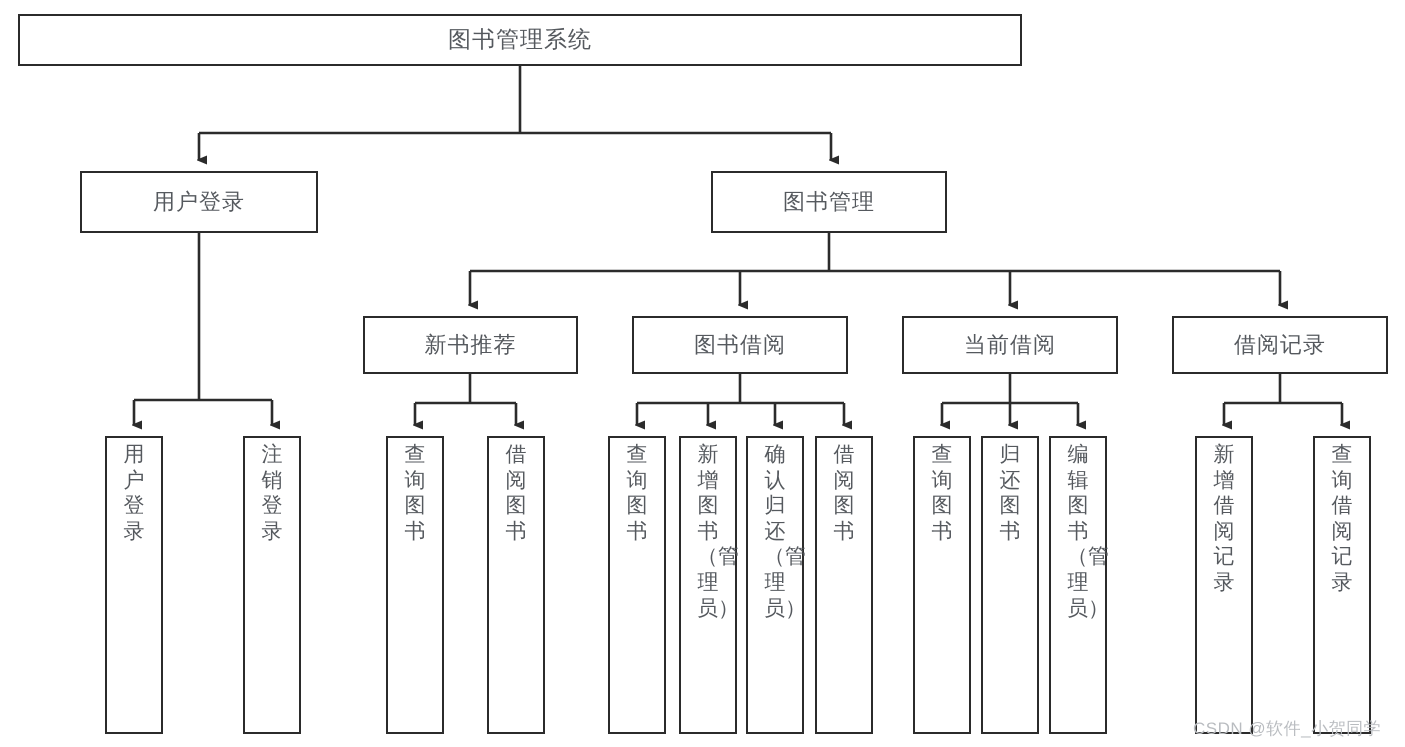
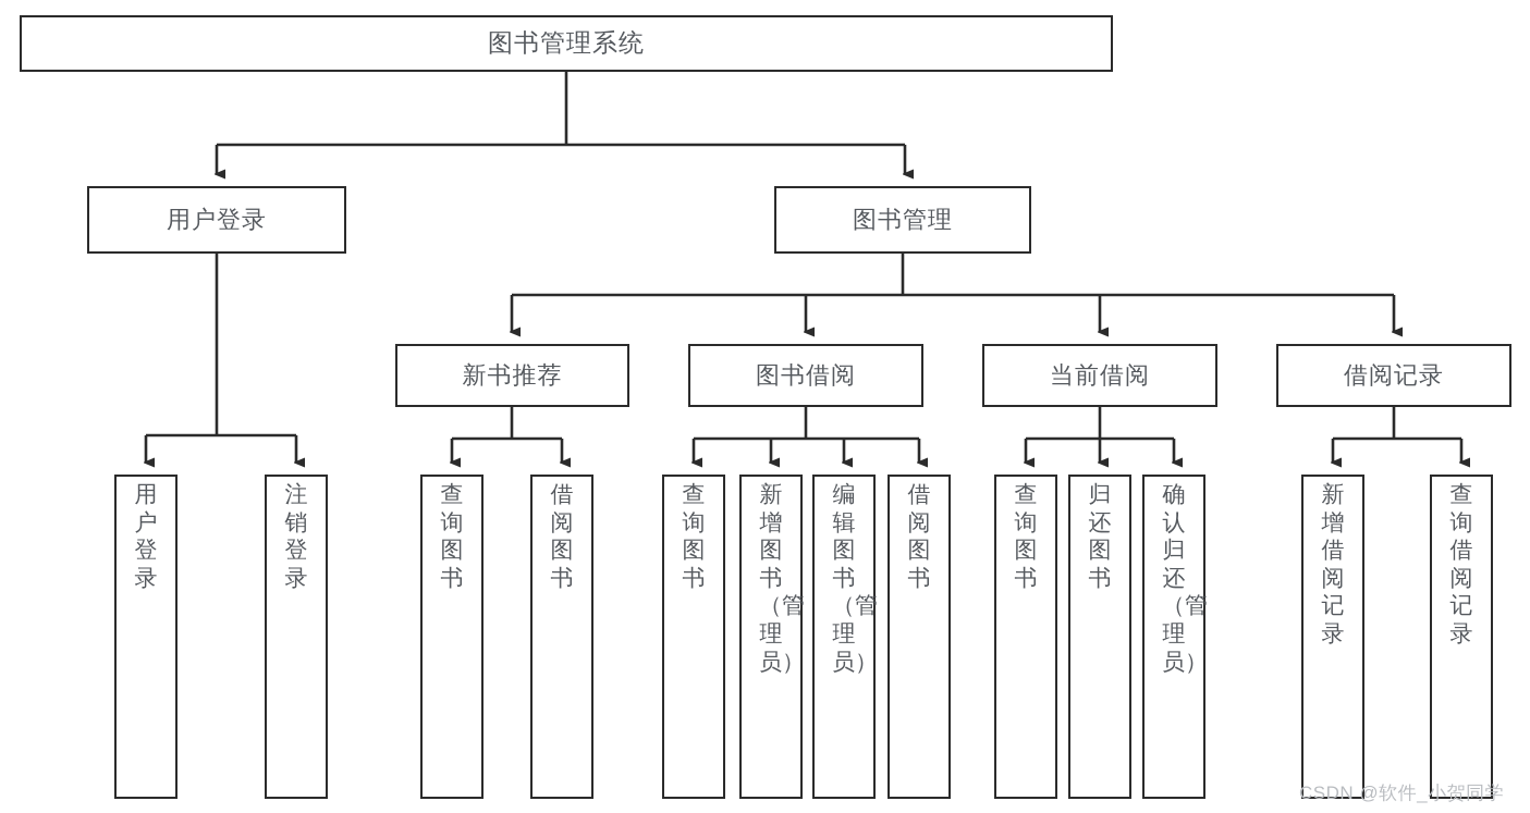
  图书管理系统
  用户登录
  图书管理
  新书推荐
  图书借阅
  当前借阅
  借阅记录
  用户登录
  注销登录
  查询图书
  借阅图书
  查询图书
  新增图书（管理员）
- 确认归还（管理员）
+ 编辑图书（管理员）
  借阅图书
  查询图书
  归还图书
- 编辑图书（管理员）
+ 确认归还（管理员）
  新增借阅记录
  查询借阅记录
  CSDN @软件_小贺同学
